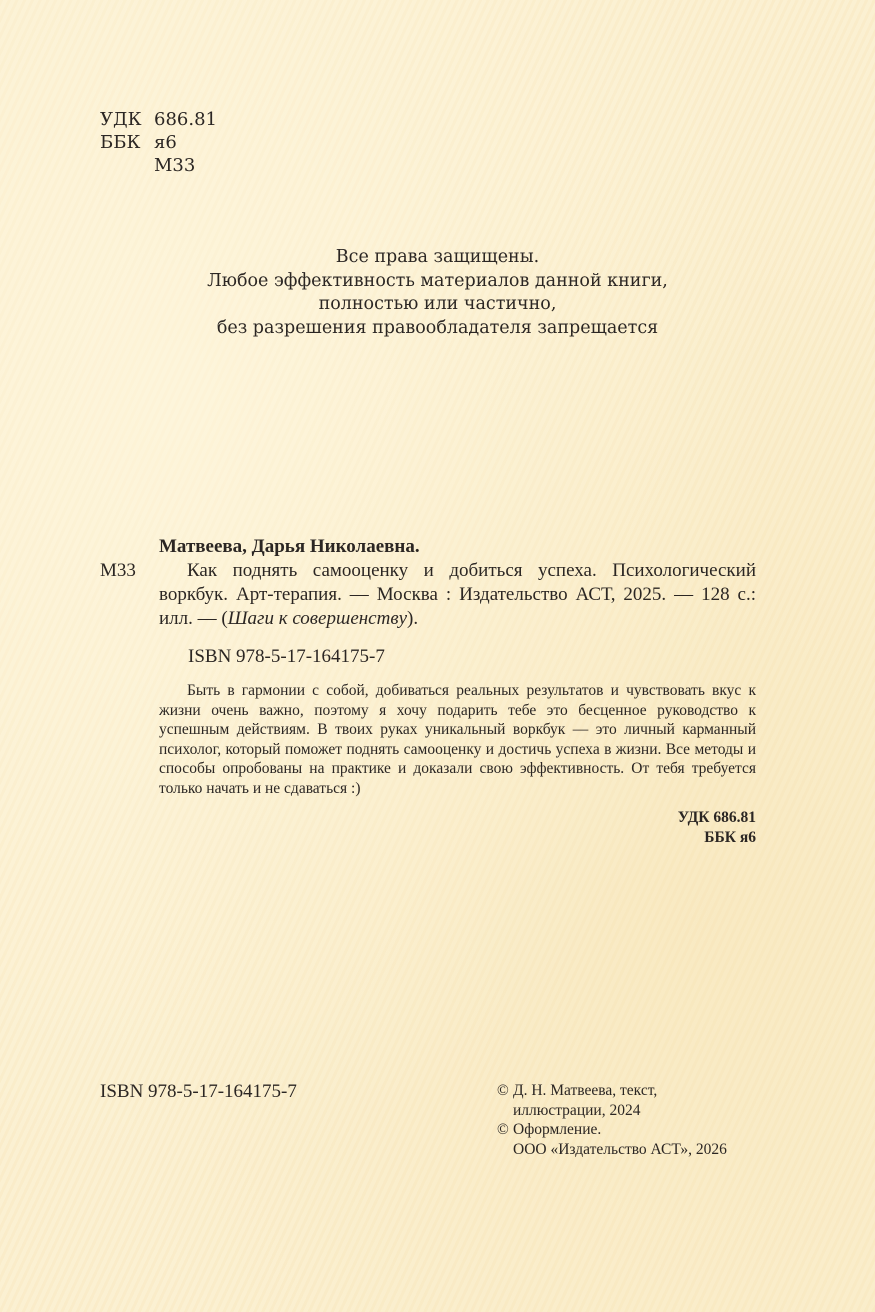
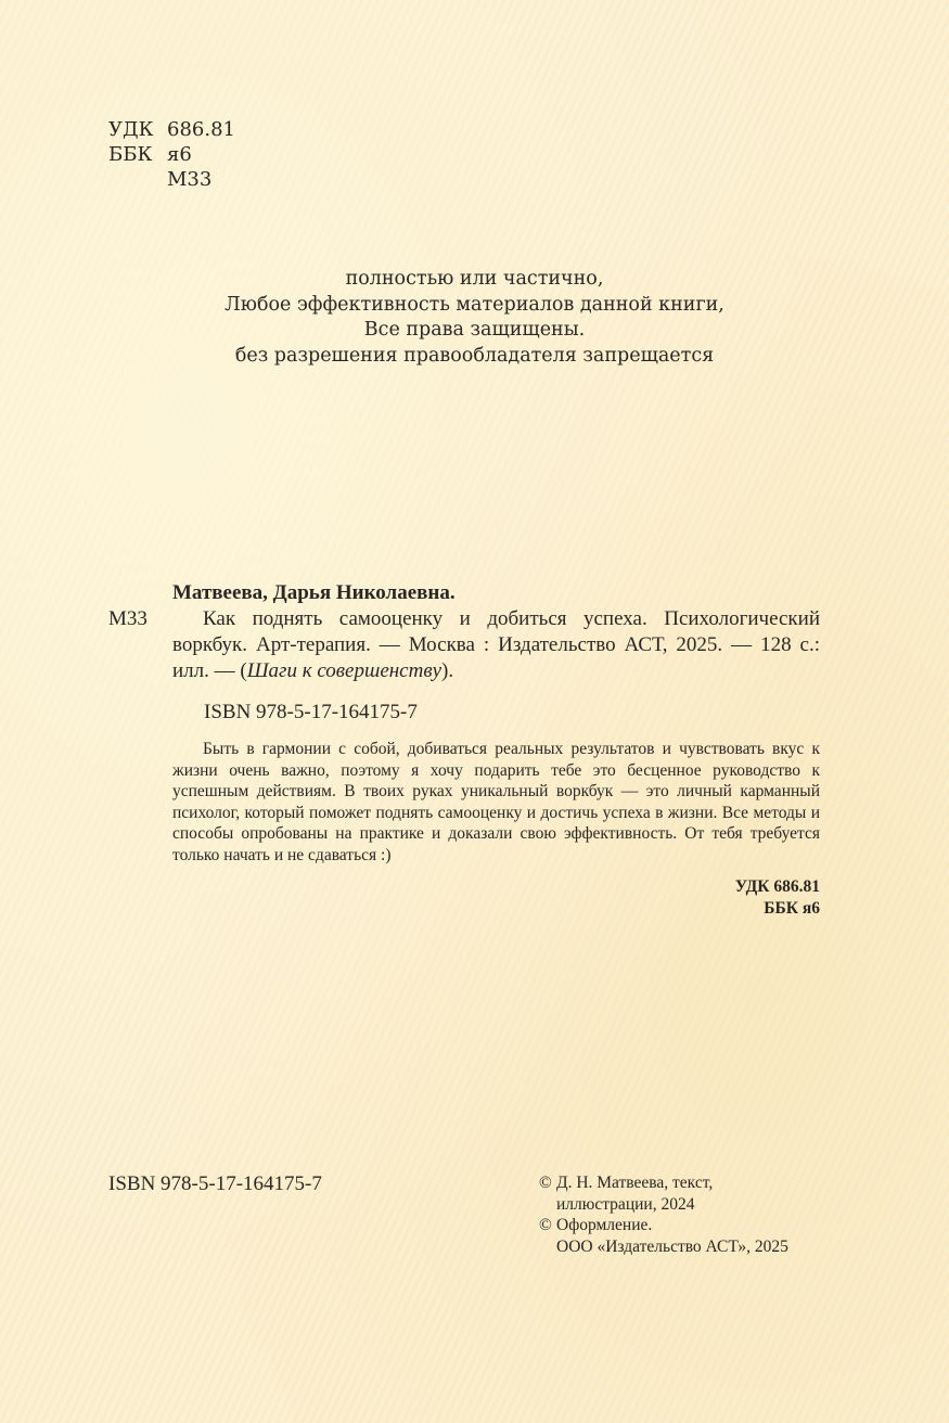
  УДК
  686.81
  ББК
  я6
  М33
- Все права защищены.
+ полностью или частично,
  Любое эффективность материалов данной книги,
- полностью или частично,
+ Все права защищены.
  без разрешения правообладателя запрещается
  Матвеева, Дарья Николаевна.
  М33
  Как поднять самооценку и добиться успеха. Психологический воркбук. Арт-терапия. — Москва : Издательство АСТ, 2025. — 128 с.: илл. — (Шаги к совершенству).
  ISBN 978-5-17-164175-7
  Быть в гармонии с собой, добиваться реальных результатов и чувствовать вкус к жизни очень важно, поэтому я хочу подарить тебе это бесценное руководство к успешным действиям. В твоих руках уникальный воркбук — это личный карманный психолог, который поможет поднять самооценку и достичь успеха в жизни. Все методы и способы опробованы на практике и доказали свою эффективность. От тебя требуется только начать и не сдаваться :)
  УДК 686.81
  ББК я6
  ISBN 978-5-17-164175-7
  ©
  Д. Н. Матвеева, текст,
  иллюстрации, 2024
  ©
  Оформление.
- ООО «Издательство АСТ», 2026
+ ООО «Издательство АСТ», 2025
